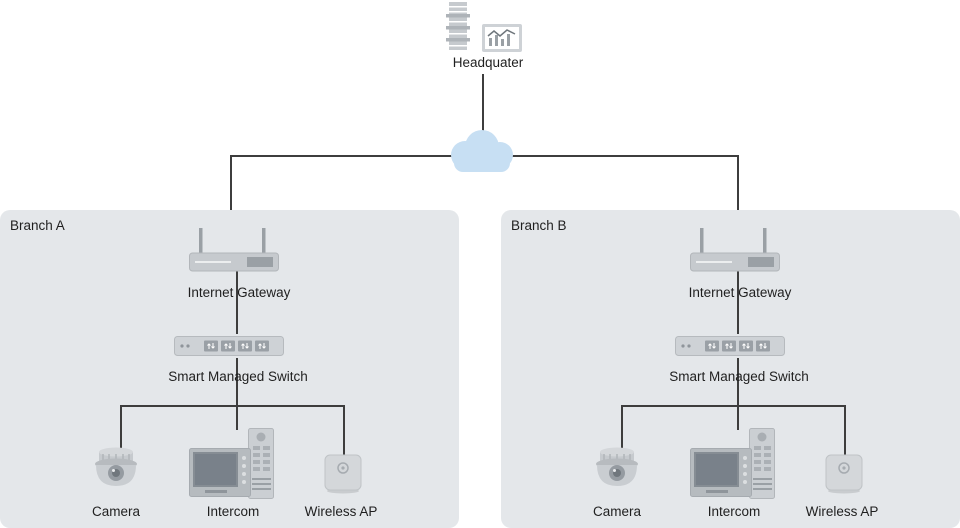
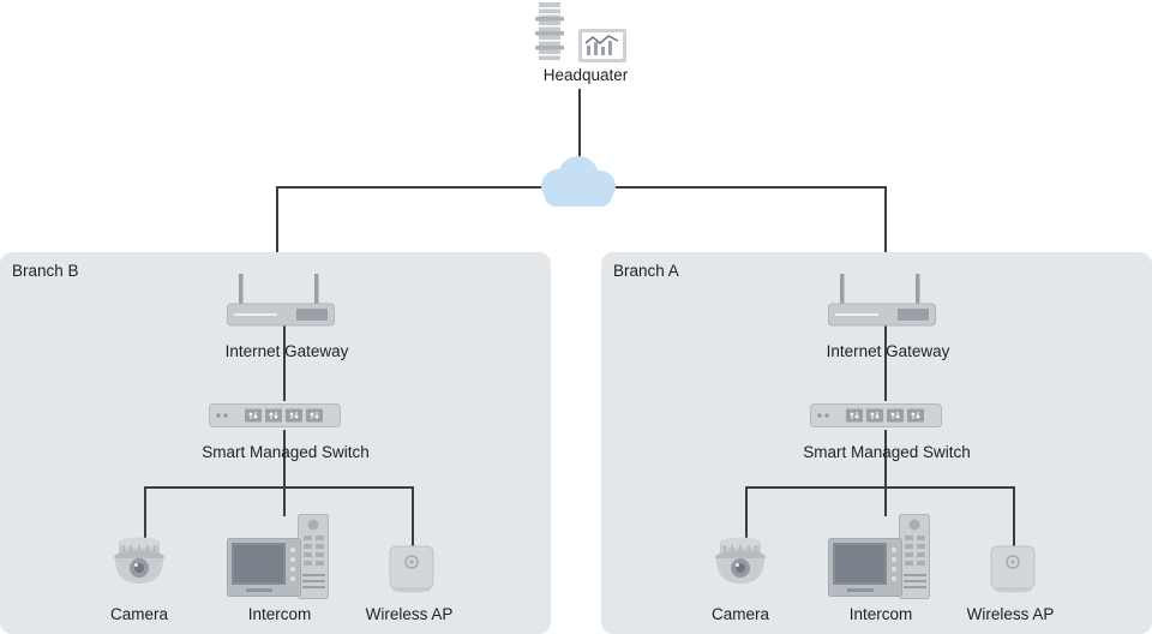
  Headquater
- Branch A
+ Branch B
  Internet Gateway
  Smart Managed Switch
  Camera
  Intercom
  Wireless AP
- Branch B
+ Branch A
  Internet Gateway
  Smart Managed Switch
  Camera
  Intercom
  Wireless AP
